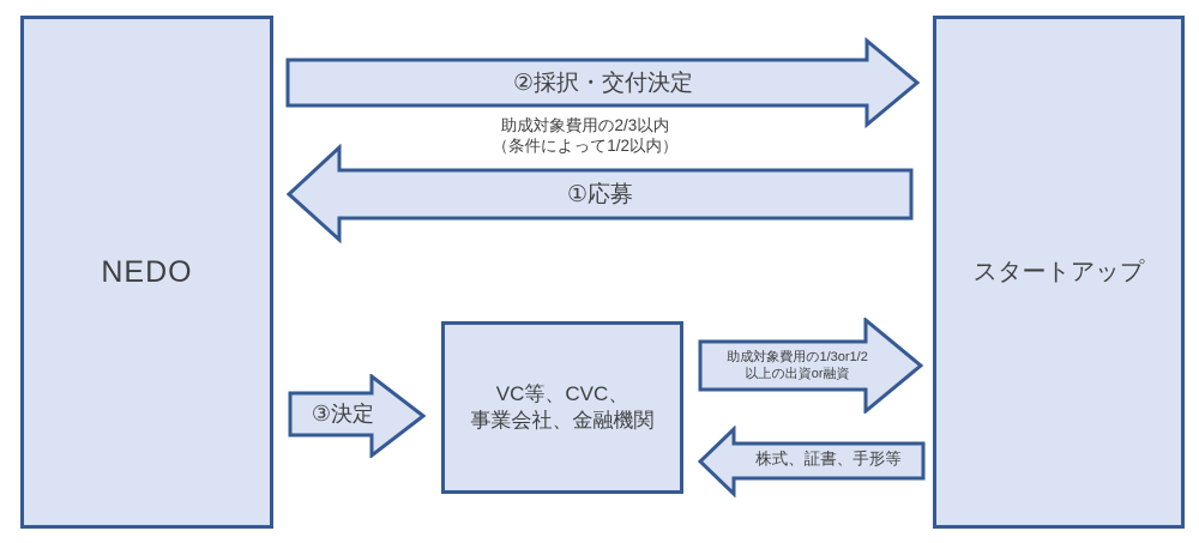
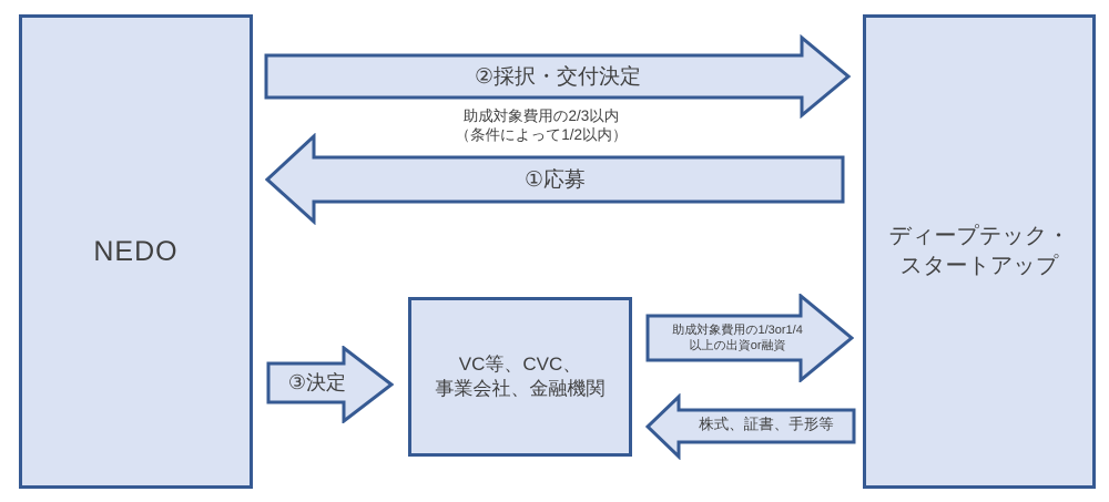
  NEDO
+ ディープテック・
  スタートアップ
  VC等、CVC、
  事業会社、金融機関
  ②採択・交付決定
  助成対象費用の2/3以内
  （条件によって1/2以内）
  ①応募
  ③決定
- 助成対象費用の1/3or1/2
+ 助成対象費用の1/3or1/4
  以上の出資or融資
  株式、証書、手形等
